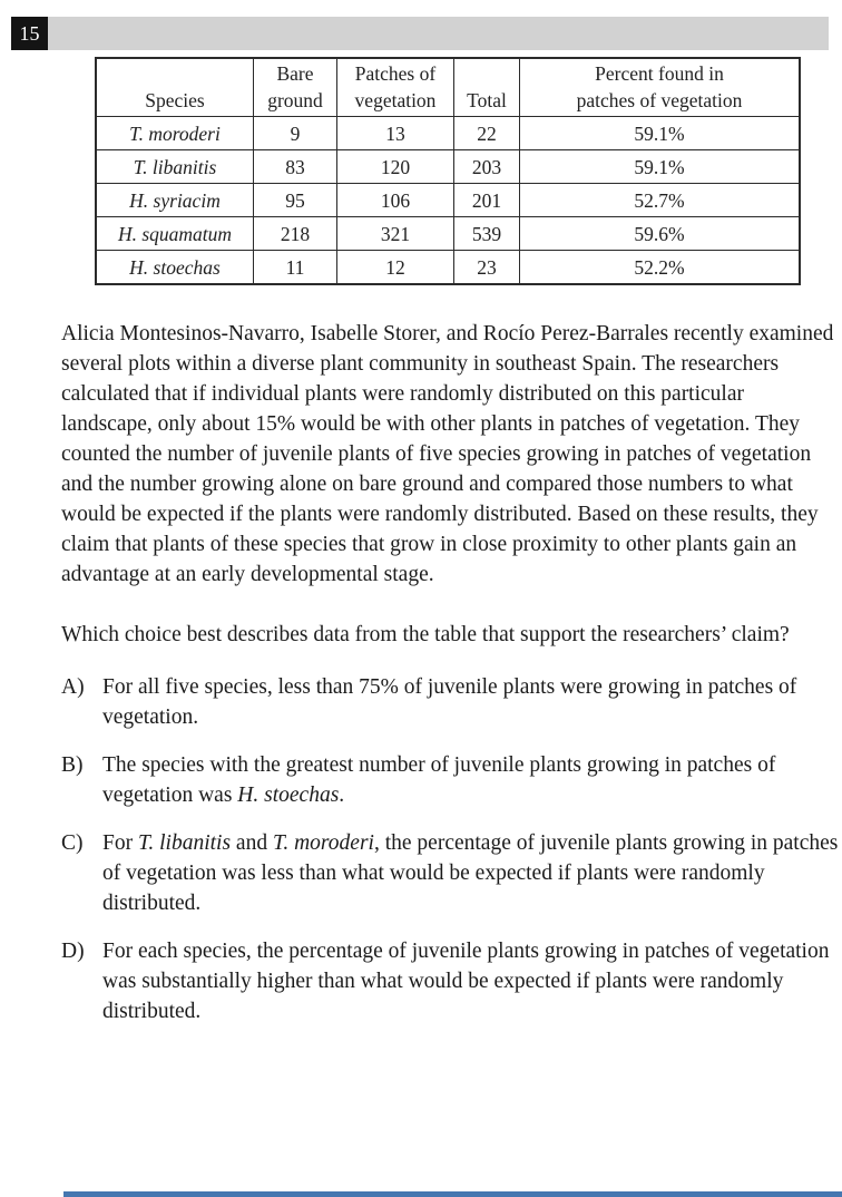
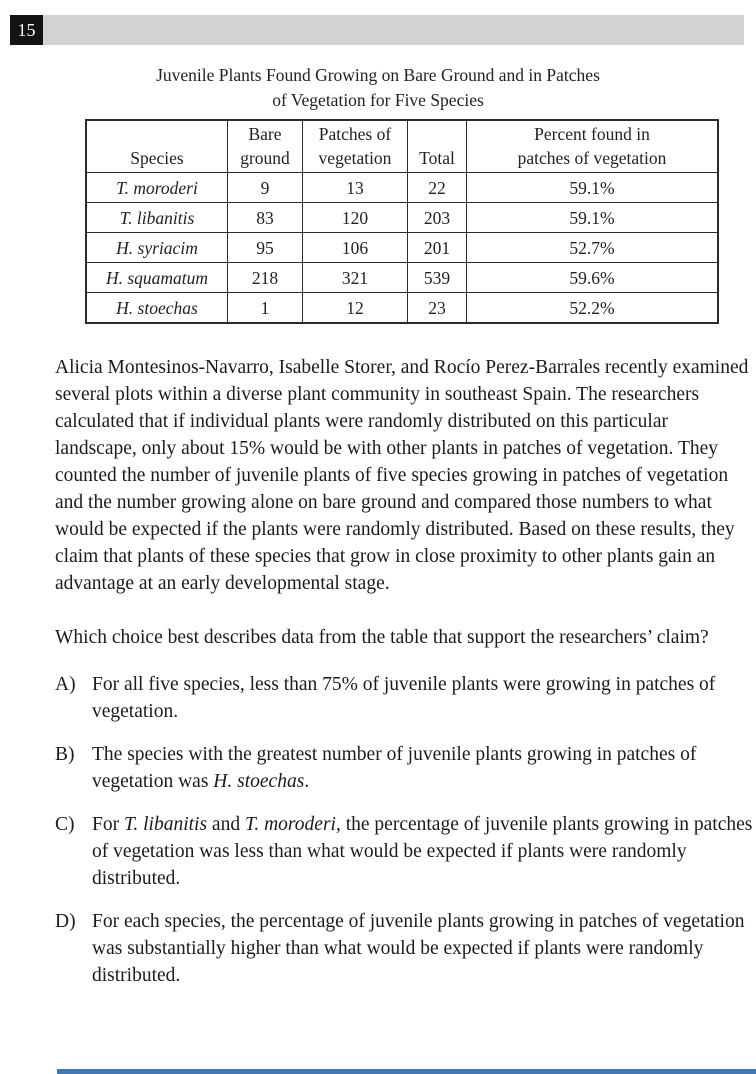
  15
+ Juvenile Plants Found Growing on Bare Ground and in Patches
+ of Vegetation for Five Species
  Species	Bare ground	Patches of vegetation	Total	Percent found in patches of vegetation
  T. moroderi	9	13	22	59.1%
  T. libanitis	83	120	203	59.1%
  H. syriacim	95	106	201	52.7%
  H. squamatum	218	321	539	59.6%
- H. stoechas	11	12	23	52.2%
+ H. stoechas	1	12	23	52.2%
  Alicia Montesinos-Navarro, Isabelle Storer, and Rocío Perez-Barrales recently examined several plots within a diverse plant community in southeast Spain. The researchers calculated that if individual plants were randomly distributed on this particular landscape, only about 15% would be with other plants in patches of vegetation. They counted the number of juvenile plants of five species growing in patches of vegetation and the number growing alone on bare ground and compared those numbers to what would be expected if the plants were randomly distributed. Based on these results, they claim that plants of these species that grow in close proximity to other plants gain an advantage at an early developmental stage.
  Which choice best describes data from the table that support the researchers’ claim?
  A)
  For all five species, less than 75% of juvenile plants were growing in patches of vegetation.
  B)
  The species with the greatest number of juvenile plants growing in patches of vegetation was H. stoechas.
  C)
  For T. libanitis and T. moroderi, the percentage of juvenile plants growing in patches of vegetation was less than what would be expected if plants were randomly distributed.
  D)
  For each species, the percentage of juvenile plants growing in patches of vegetation was substantially higher than what would be expected if plants were randomly distributed.
